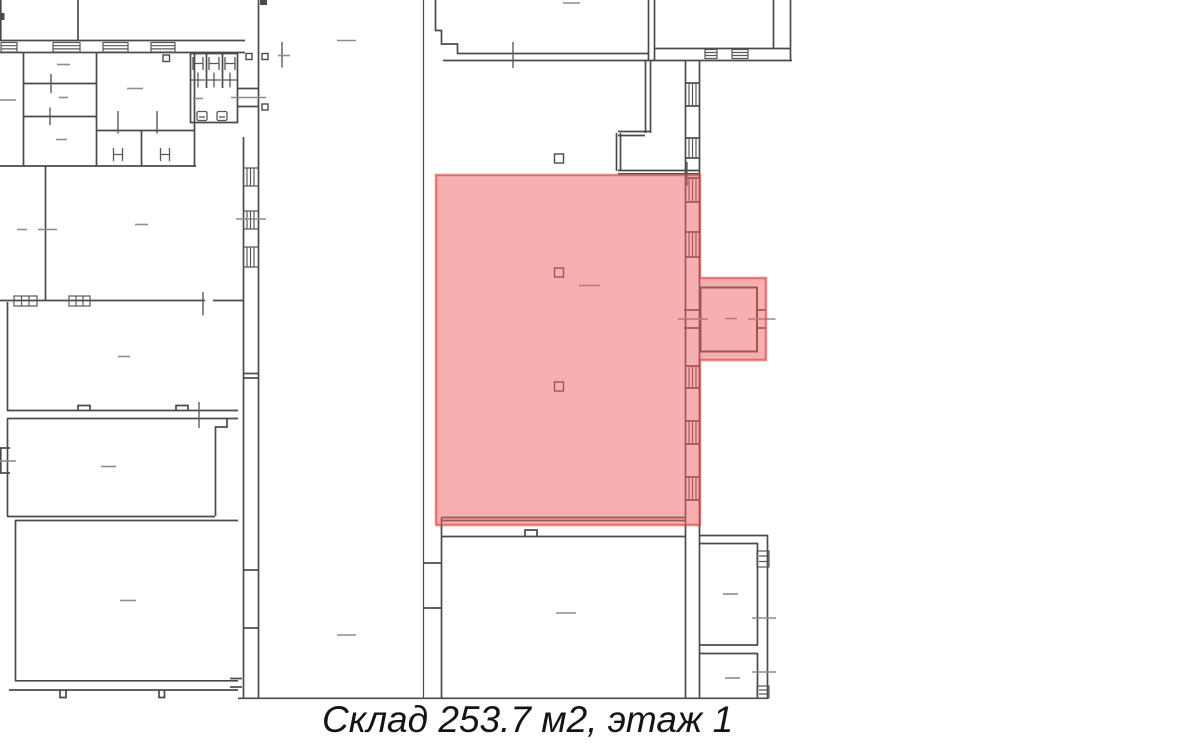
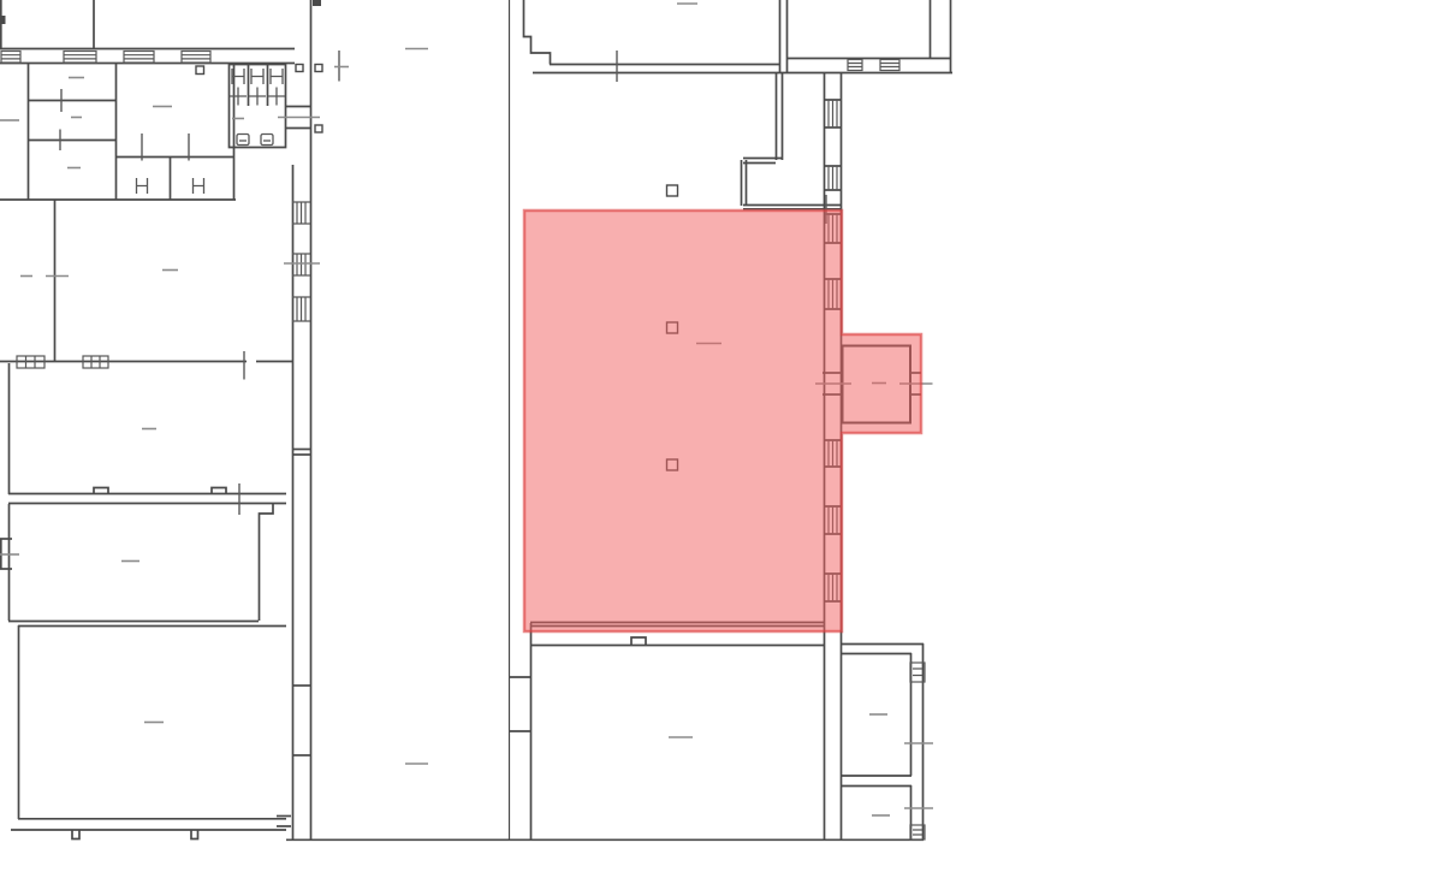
- Склад 253.7 м2, этаж 1
